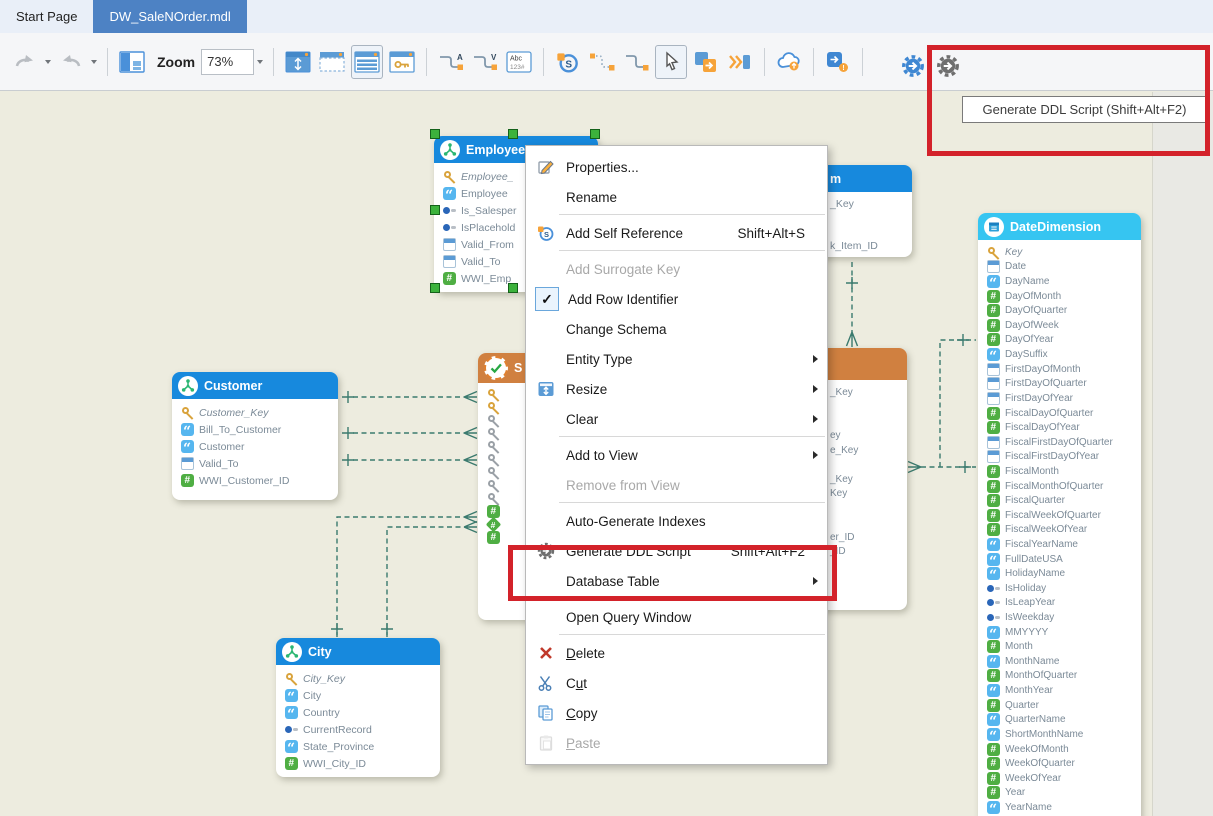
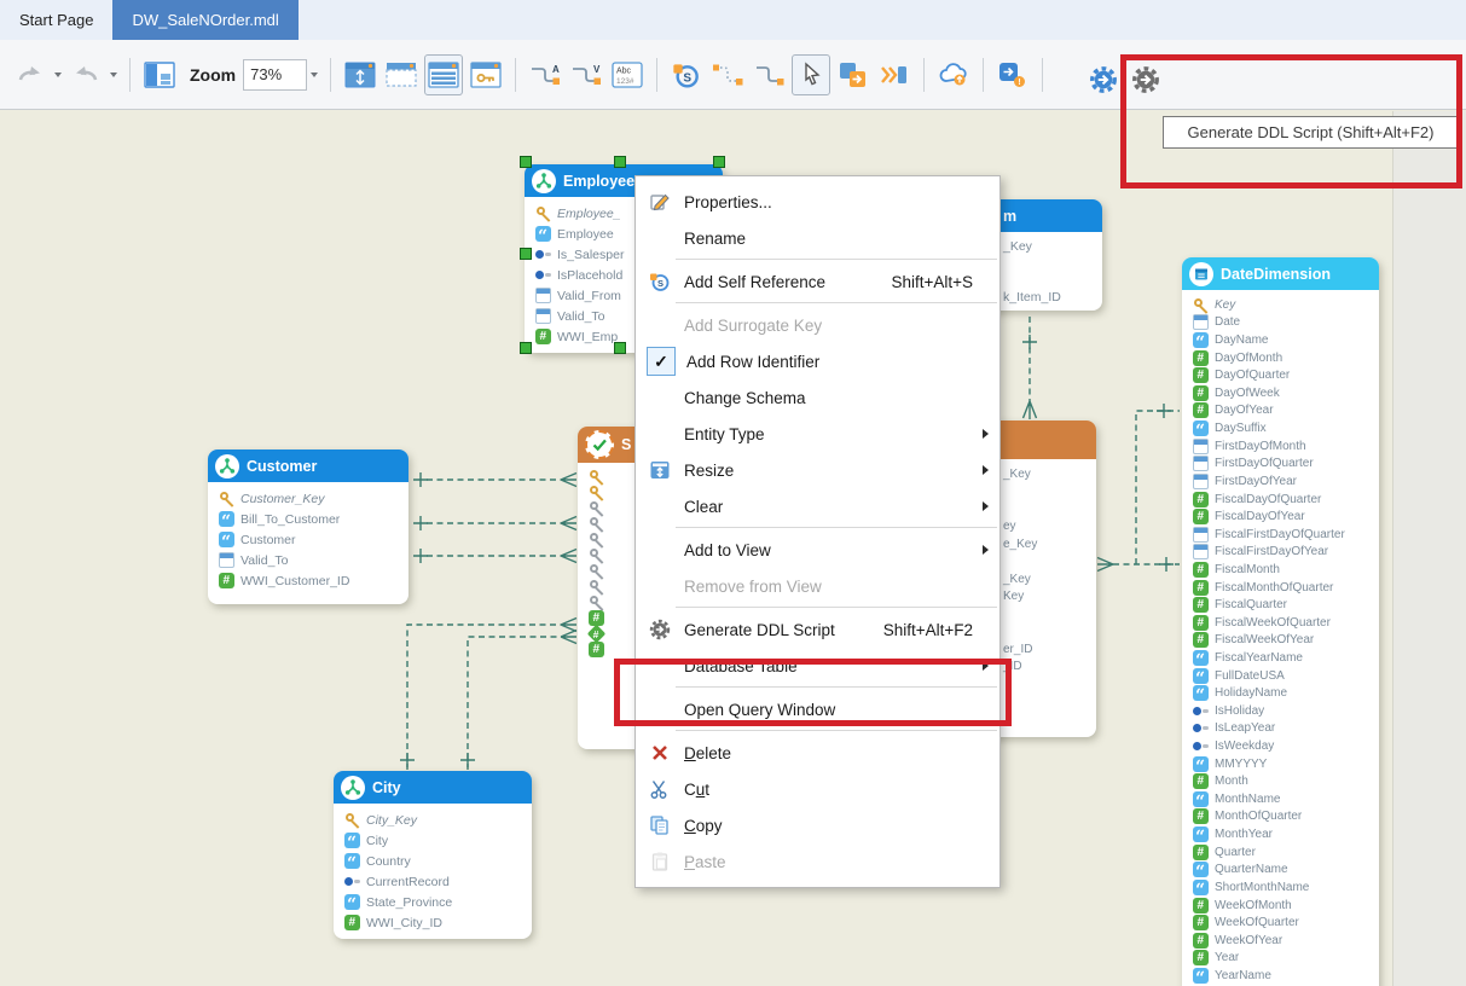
  Start Page
  DW_SaleNOrder.mdl
  Zoom
  73%
  A
  V
  Employee
  Employee_
  Employee
  Is_Salesper
  IsPlacehold
  Valid_From
  Valid_To
  WWI_Emp
  m
  _Key
  k_Item_ID
  S
  _Key
  ey
  e_Key
  _Key
  Key
  er_ID
  _ID
  Customer
  Customer_Key
  Bill_To_Customer
  Customer
  Valid_To
  WWI_Customer_ID
  City
  City_Key
  City
  Country
  CurrentRecord
  State_Province
  WWI_City_ID
  DateDimension
  Key
  Date
  DayName
  DayOfMonth
  DayOfQuarter
  DayOfWeek
  DayOfYear
  DaySuffix
  FirstDayOfMonth
  FirstDayOfQuarter
  FirstDayOfYear
  FiscalDayOfQuarter
  FiscalDayOfYear
  FiscalFirstDayOfQuarter
  FiscalFirstDayOfYear
  FiscalMonth
  FiscalMonthOfQuarter
  FiscalQuarter
  FiscalWeekOfQuarter
  FiscalWeekOfYear
  FiscalYearName
  FullDateUSA
  HolidayName
  IsHoliday
  IsLeapYear
  IsWeekday
  MMYYYY
  Month
  MonthName
  MonthOfQuarter
  MonthYear
  Quarter
  QuarterName
  ShortMonthName
  WeekOfMonth
  WeekOfQuarter
  WeekOfYear
  Year
  YearName
  Properties...
  Rename
  Add Self Reference
  Shift+Alt+S
  Add Surrogate Key
  Add Row Identifier
  Change Schema
  Entity Type
  Resize
  Clear
  Add to View
  Remove from View
- Auto-Generate Indexes
  Generate DDL Script
  Shift+Alt+F2
  Database Table
  Open Query Window
  Delete
  Cut
  Copy
  Paste
  Generate DDL Script (Shift+Alt+F2)
